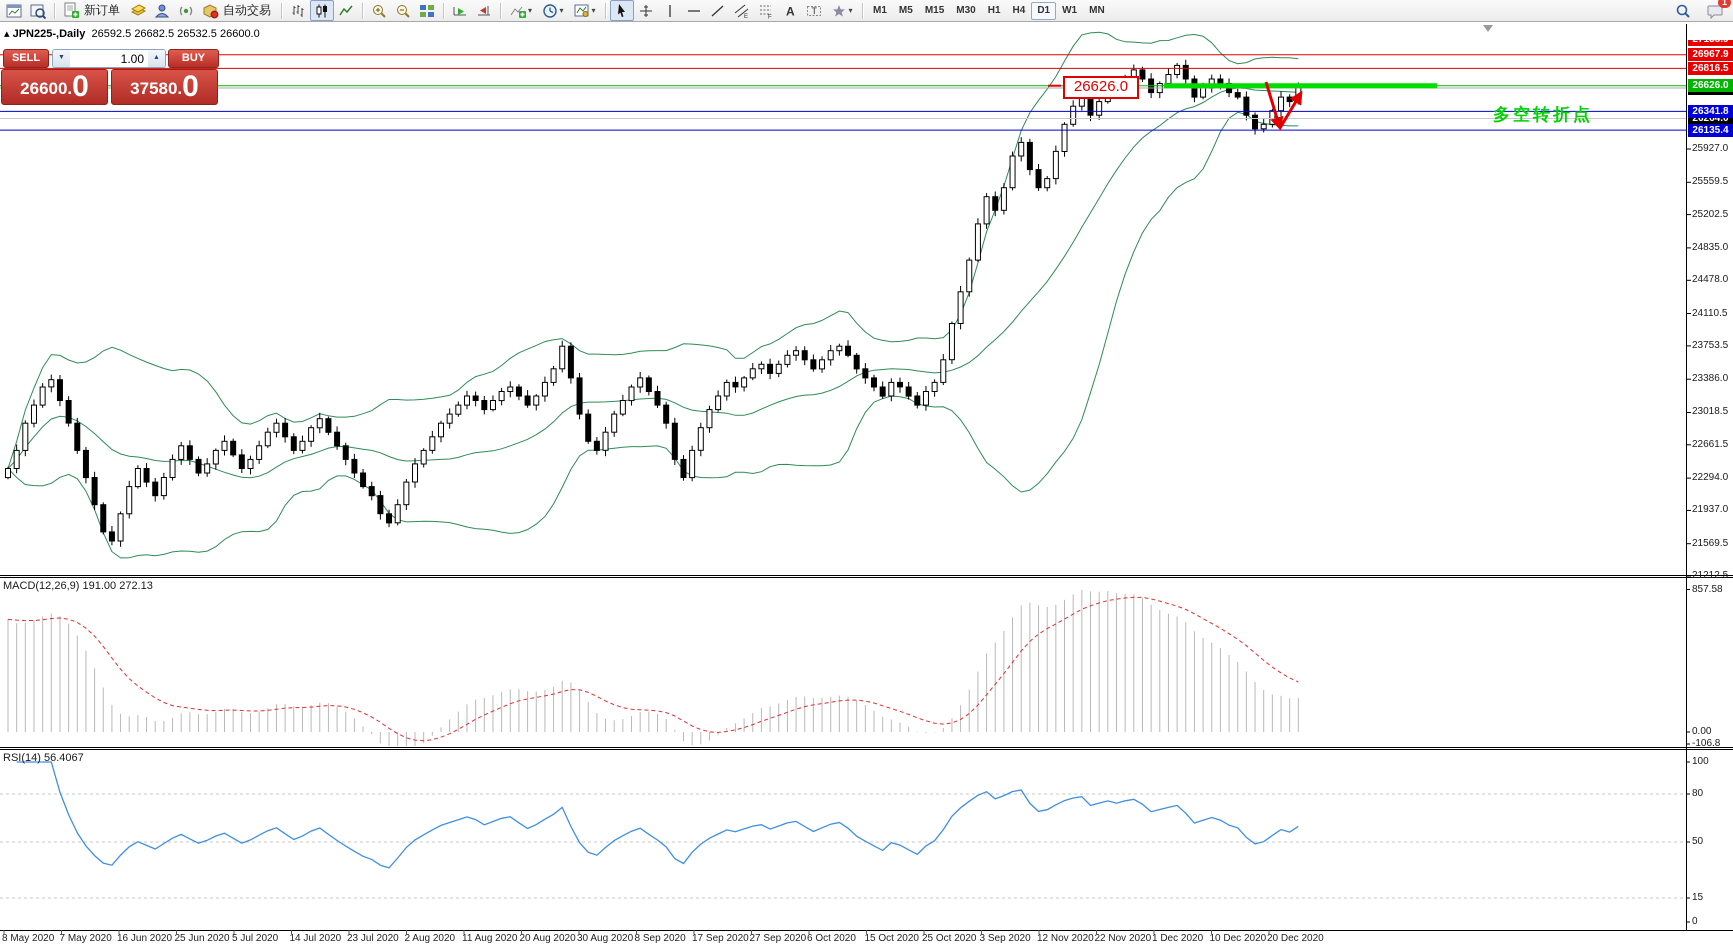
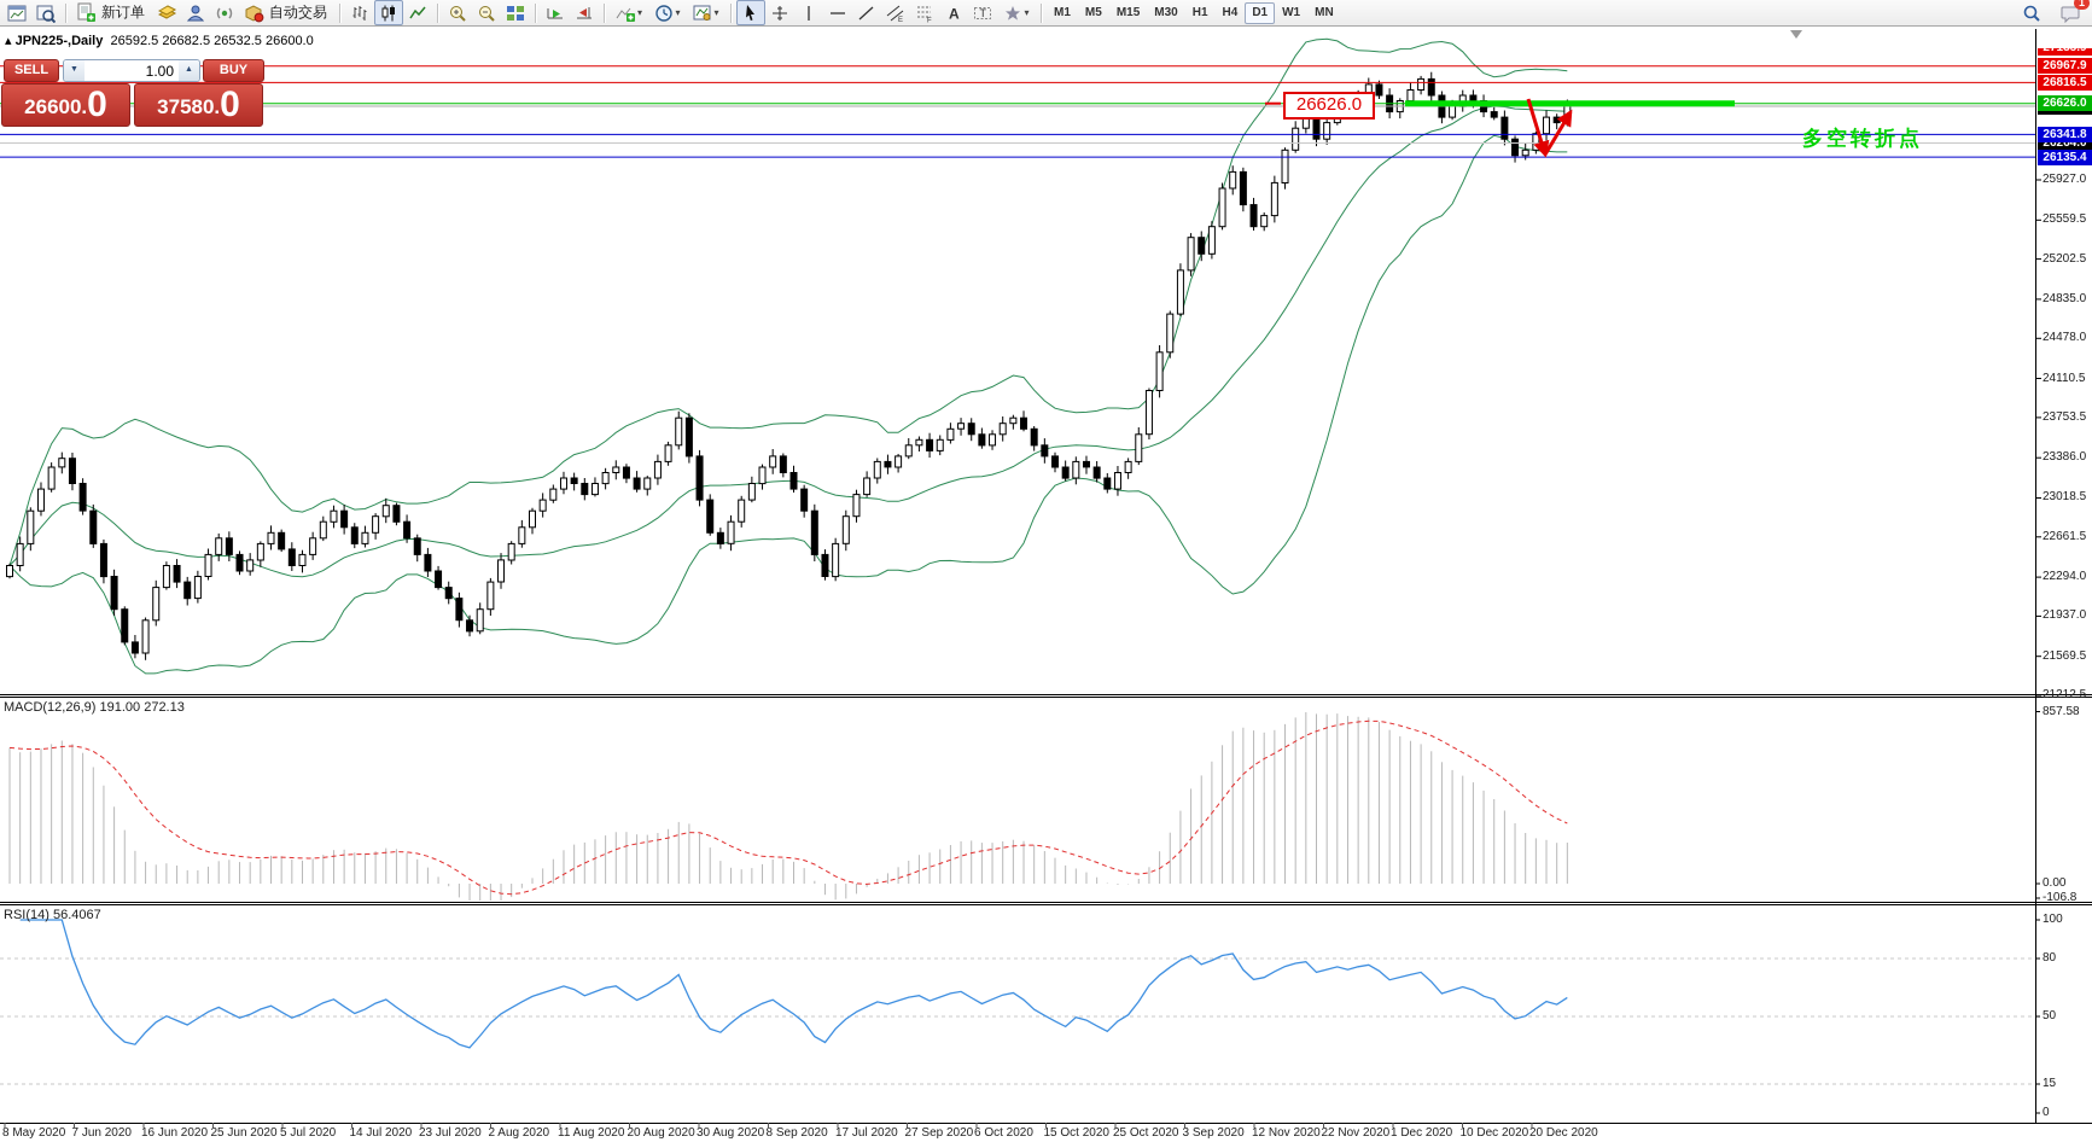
  新订单
  自动交易
  ▾
  ▾
  ▾
  A
  T
  ▾
  M1
  M5
  M15
  M30
  H1
  H4
  D1
  W1
  MN
  1
  ▴ JPN225-,Daily 26592.5 26682.5 26532.5 26600.0
  SELL
  1.00
  BUY
  26600.
  0
  37580.
  0
  26626.0
  多空转折点
  MACD(12,26,9) 191.00 272.13
  RSI(14) 56.4067
  25927.0
  25559.5
  25202.5
  24835.0
  24478.0
  24110.5
  23753.5
  23386.0
  23018.5
  22661.5
  22294.0
  21937.0
  21569.5
  21212.5
  857.58
  0.00
  -106.8
  100
  80
  50
  15
  0
  27135.9
  26967.9
  26816.5
  26626.0
  26341.8
  26264.0
  26135.4
  8 May 2020
- 7 May 2020
+ 7 Jun 2020
  16 Jun 2020
  25 Jun 2020
  5 Jul 2020
  14 Jul 2020
  23 Jul 2020
  2 Aug 2020
  11 Aug 2020
  20 Aug 2020
  30 Aug 2020
  8 Sep 2020
- 17 Sep 2020
+ 17 Jul 2020
  27 Sep 2020
  6 Oct 2020
  15 Oct 2020
  25 Oct 2020
  3 Sep 2020
  12 Nov 2020
  22 Nov 2020
  1 Dec 2020
  10 Dec 2020
  20 Dec 2020
